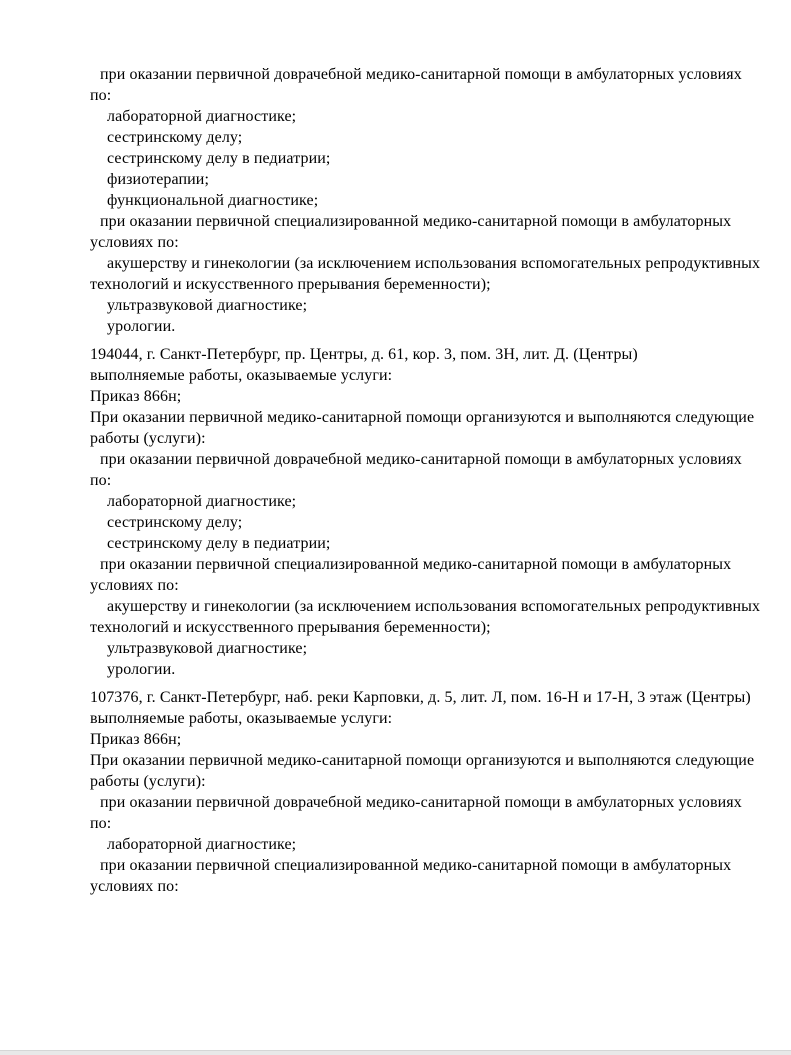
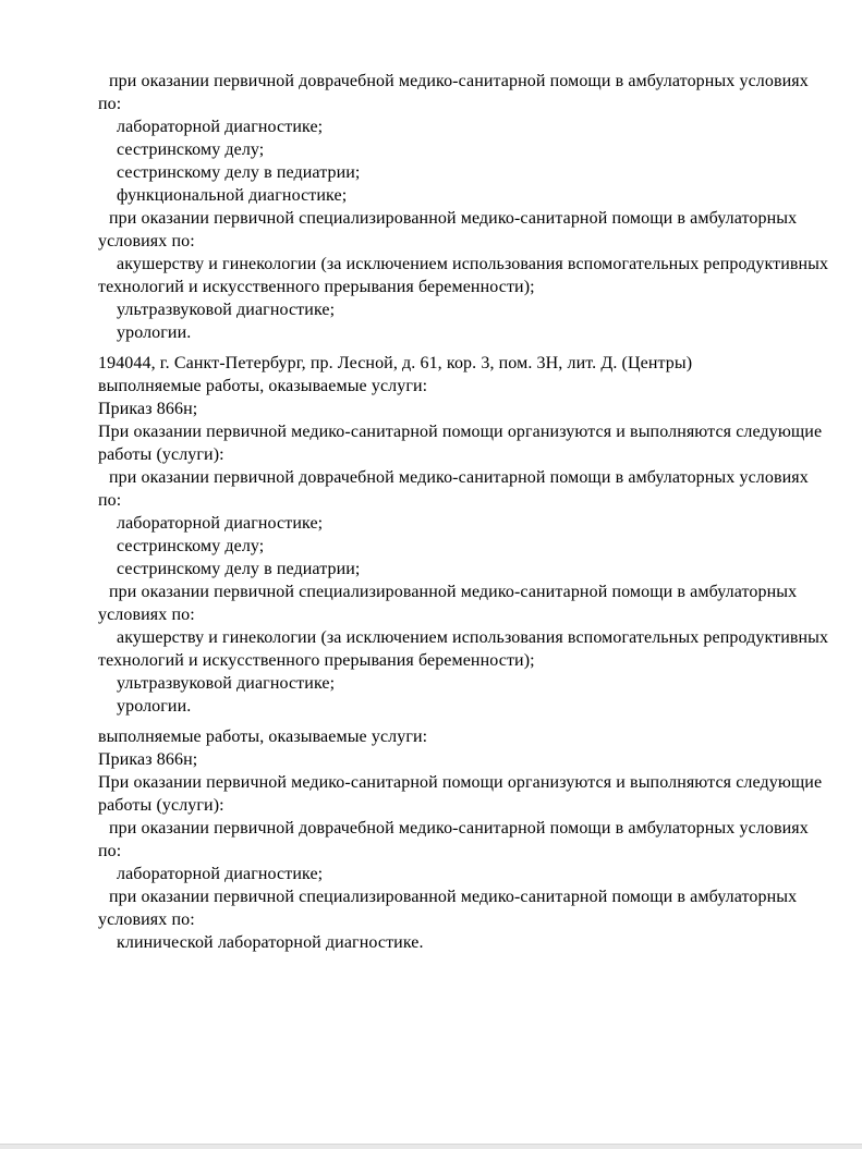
  при оказании первичной доврачебной медико-санитарной помощи в амбулаторных условиях
  по:
  лабораторной диагностике;
  сестринскому делу;
  сестринскому делу в педиатрии;
- физиотерапии;
  функциональной диагностике;
  при оказании первичной специализированной медико-санитарной помощи в амбулаторных
  условиях по:
  акушерству и гинекологии (за исключением использования вспомогательных репродуктивных
  технологий и искусственного прерывания беременности);
  ультразвуковой диагностике;
  урологии.
- 194044, г. Санкт-Петербург, пр. Центры, д. 61, кор. 3, пом. 3Н, лит. Д. (Центры)
+ 194044, г. Санкт-Петербург, пр. Лесной, д. 61, кор. 3, пом. 3Н, лит. Д. (Центры)
  выполняемые работы, оказываемые услуги:
  Приказ 866н;
  При оказании первичной медико-санитарной помощи организуются и выполняются следующие
  работы (услуги):
  при оказании первичной доврачебной медико-санитарной помощи в амбулаторных условиях
  по:
  лабораторной диагностике;
  сестринскому делу;
  сестринскому делу в педиатрии;
  при оказании первичной специализированной медико-санитарной помощи в амбулаторных
  условиях по:
  акушерству и гинекологии (за исключением использования вспомогательных репродуктивных
  технологий и искусственного прерывания беременности);
  ультразвуковой диагностике;
  урологии.
- 107376, г. Санкт-Петербург, наб. реки Карповки, д. 5, лит. Л, пом. 16-Н и 17-Н, 3 этаж (Центры)
  выполняемые работы, оказываемые услуги:
  Приказ 866н;
  При оказании первичной медико-санитарной помощи организуются и выполняются следующие
  работы (услуги):
  при оказании первичной доврачебной медико-санитарной помощи в амбулаторных условиях
  по:
  лабораторной диагностике;
  при оказании первичной специализированной медико-санитарной помощи в амбулаторных
  условиях по:
+ клинической лабораторной диагностике.
